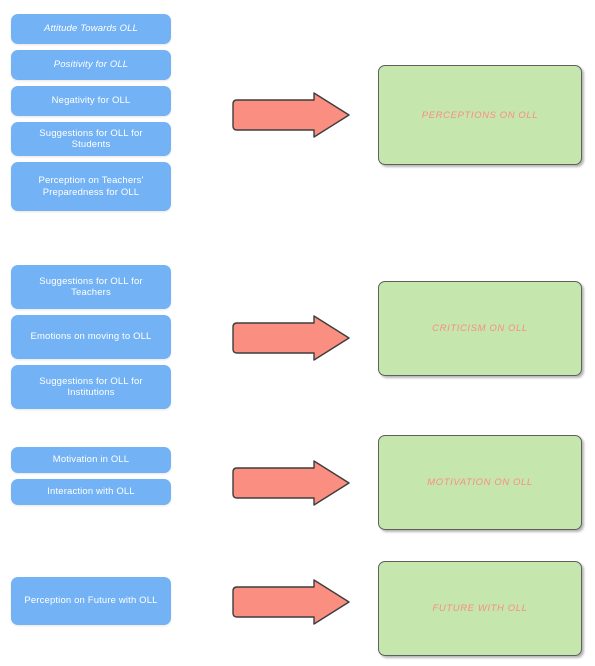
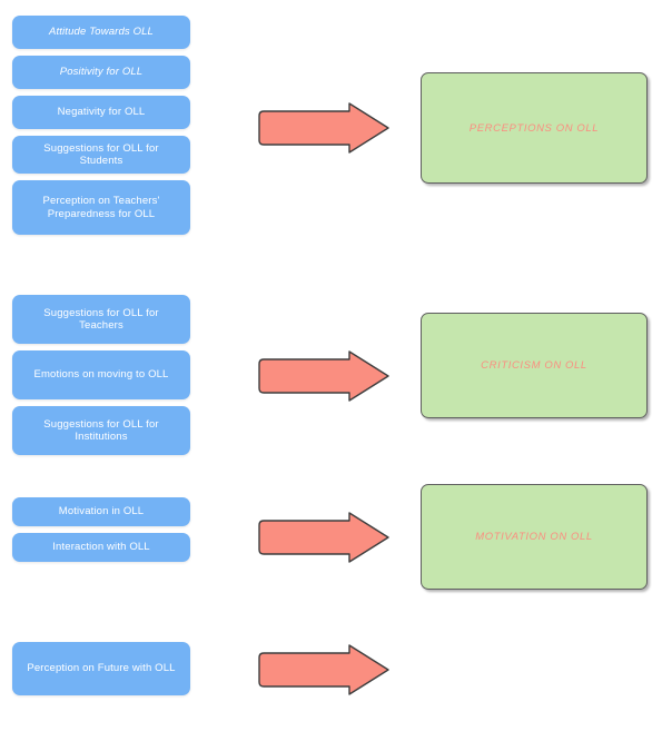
  Attitude Towards OLL
  Positivity for OLL
  Negativity for OLL
  Suggestions for OLL for Students
  Perception on Teachers' Preparedness for OLL
  PERCEPTIONS ON OLL
  Suggestions for OLL for Teachers
  Emotions on moving to OLL
  Suggestions for OLL for Institutions
  CRITICISM ON OLL
  Motivation in OLL
  Interaction with OLL
  MOTIVATION ON OLL
  Perception on Future with OLL
- FUTURE WITH OLL
